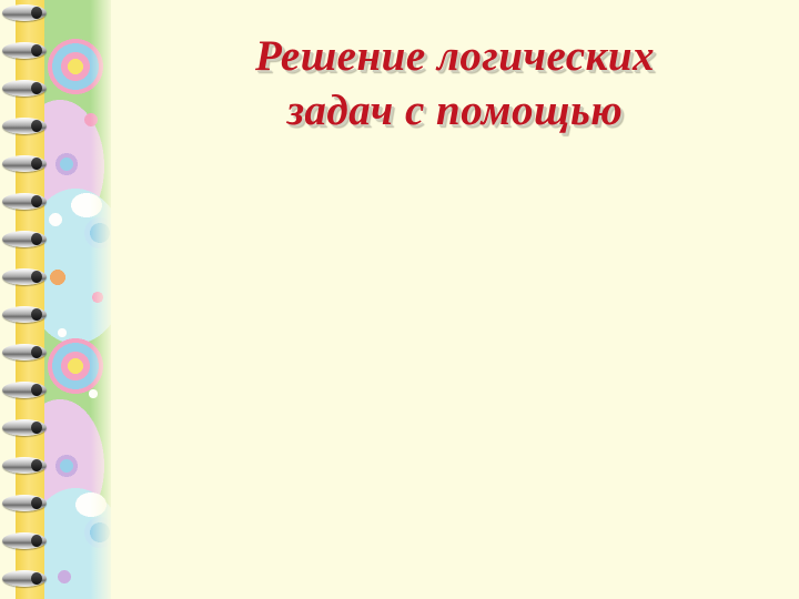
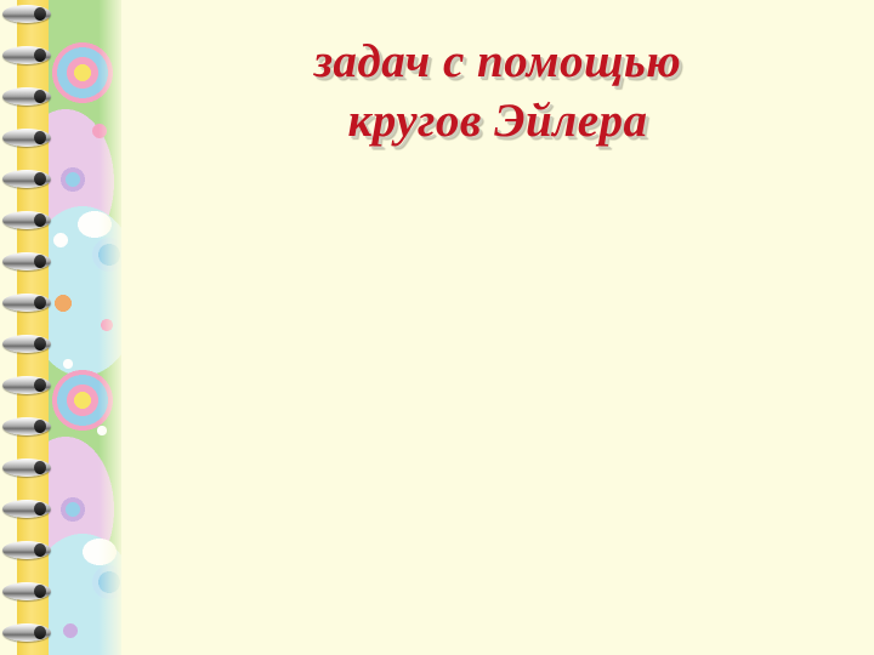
- Решение логических
  задач с помощью
+ кругов Эйлера
